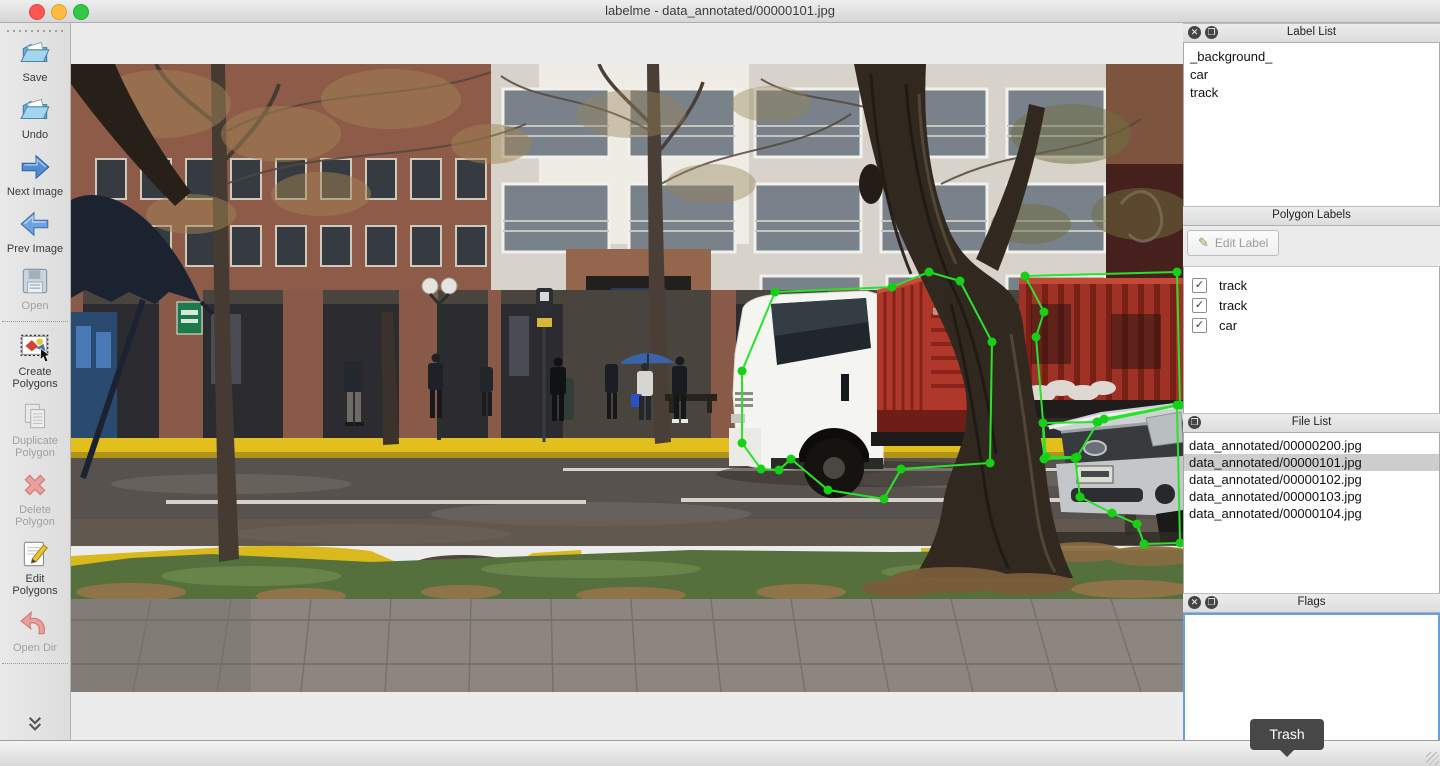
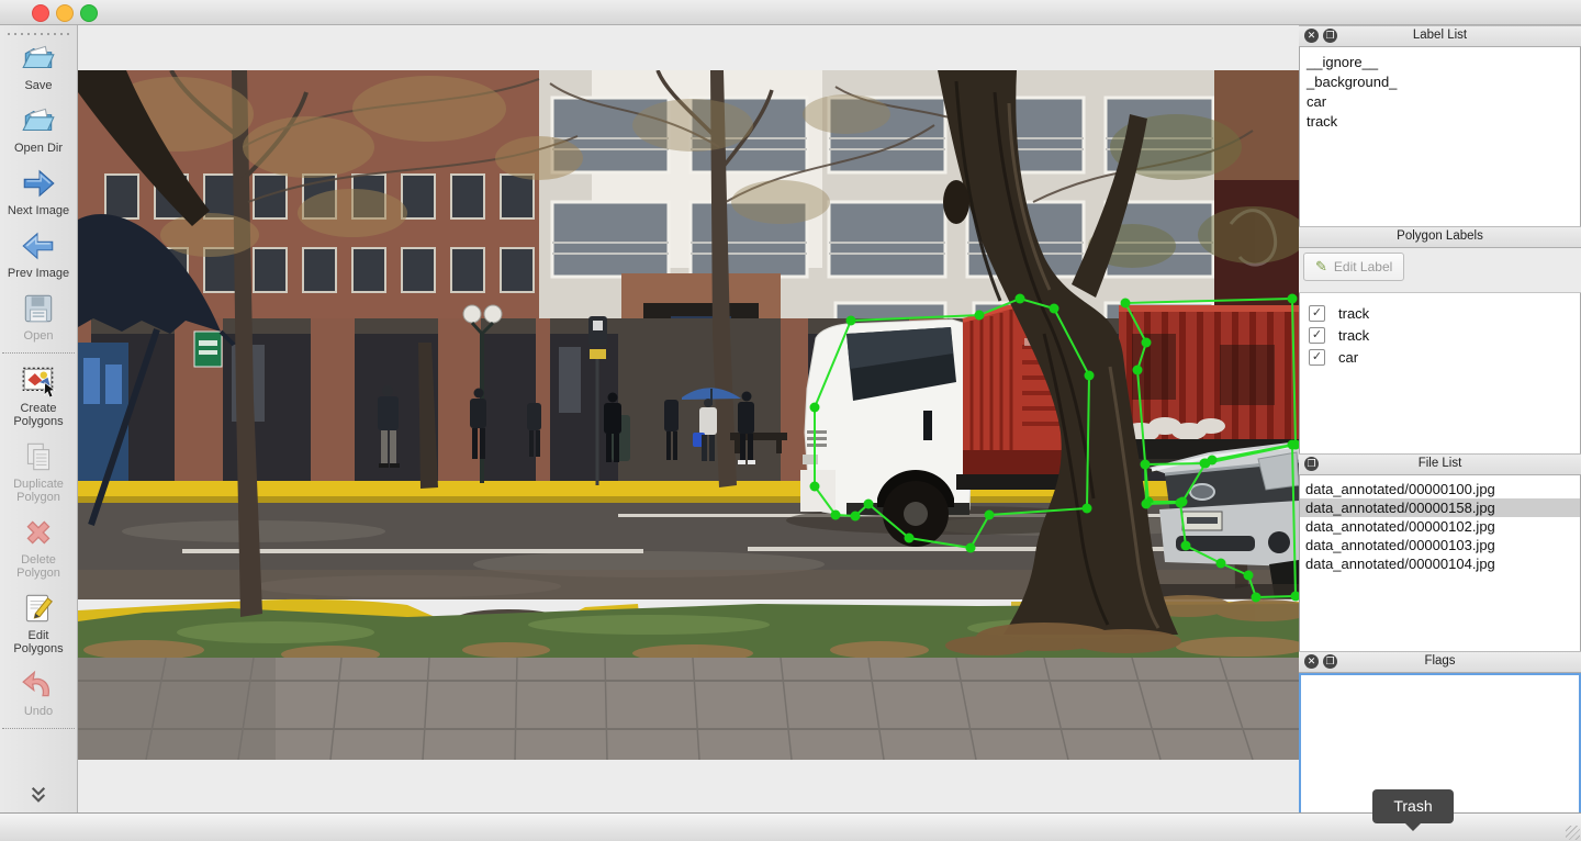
- labelme - data_annotated/00000101.jpg
  Save
- Undo
+ Open Dir
  Next Image
  Prev Image
  Open
  Create
  Polygons
  Duplicate
  Polygon
  Delete
  Polygon
  Edit
  Polygons
- Open Dir
+ Undo
  ✕
  ❐
  Label List
+ __ignore__
  _background_
  car
  track
  Polygon Labels
  ✎
  Edit Label
  ✓
  track
  ✓
  track
  ✓
  car
  ❐
  File List
- data_annotated/00000200.jpg
+ data_annotated/00000100.jpg
- data_annotated/00000101.jpg
+ data_annotated/00000158.jpg
  data_annotated/00000102.jpg
  data_annotated/00000103.jpg
  data_annotated/00000104.jpg
  ✕
  ❐
  Flags
  Trash
